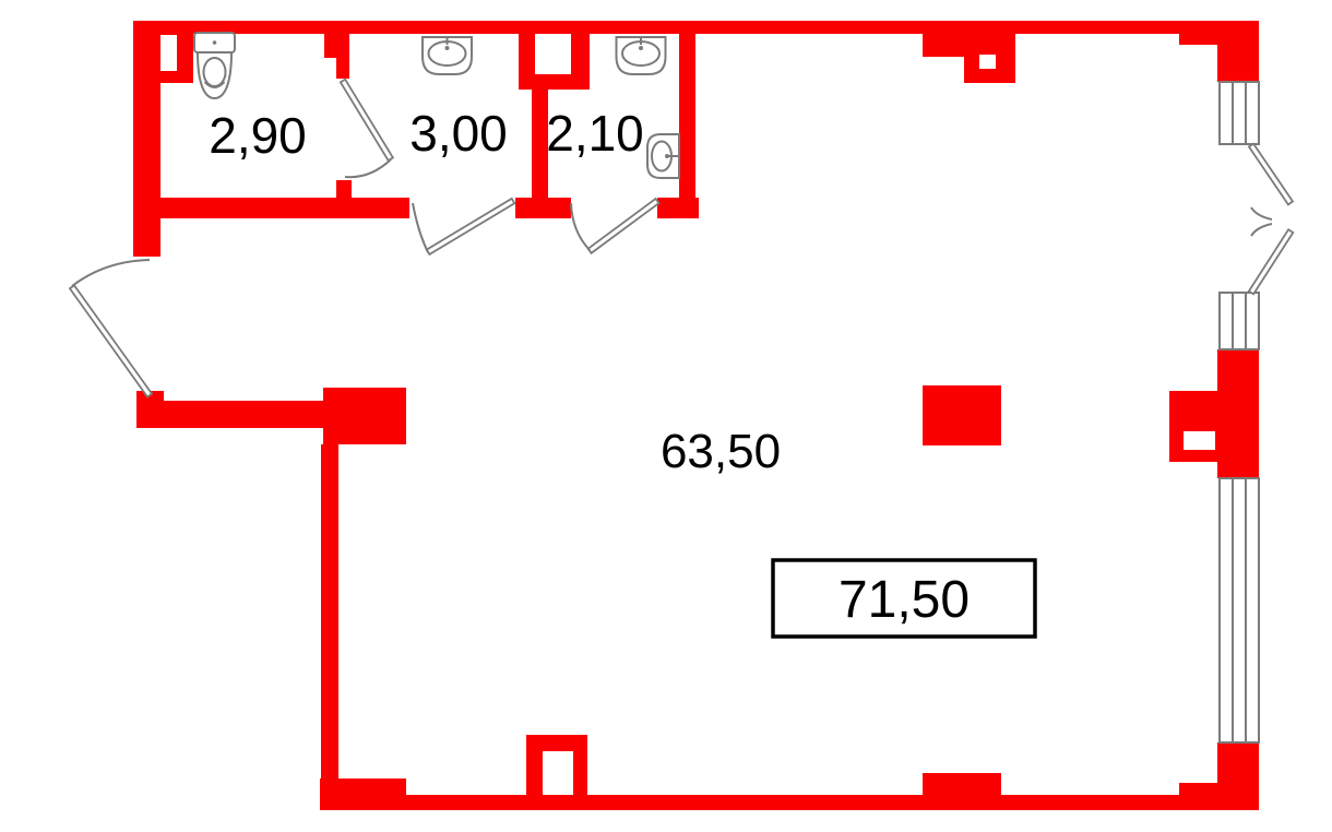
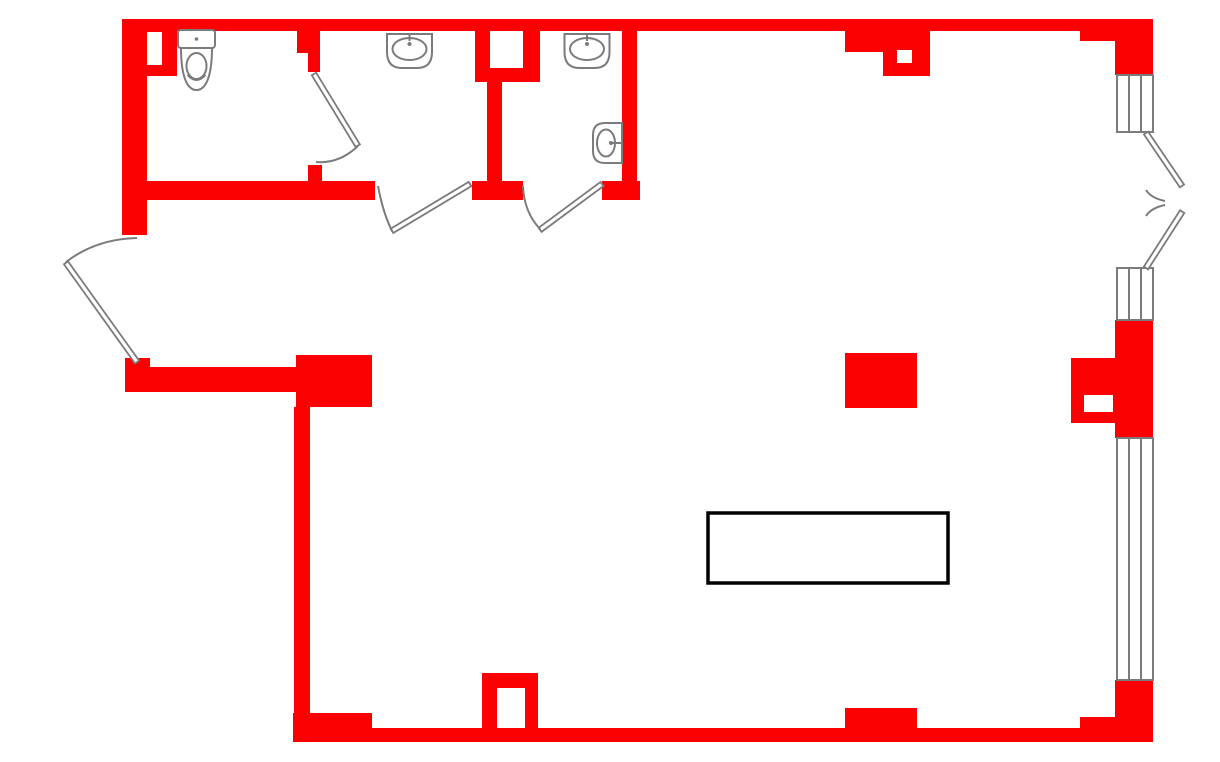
- 2,90
- 3,00
- 2,10
- 63,50
- 71,50
